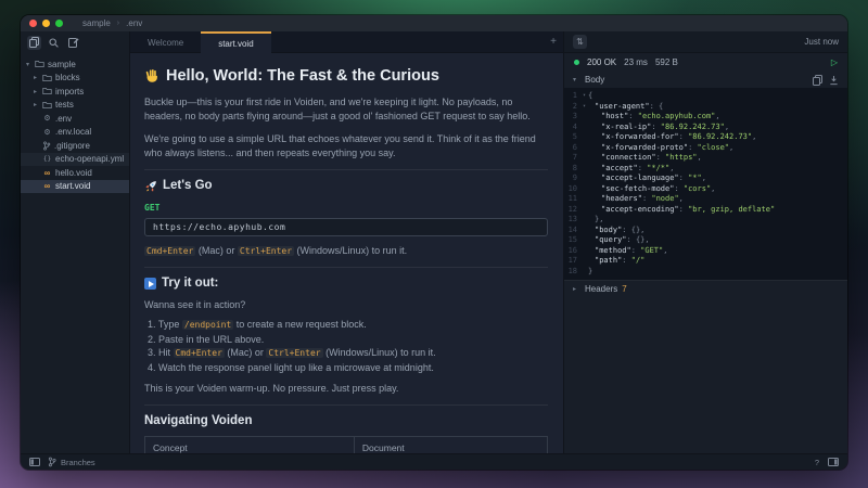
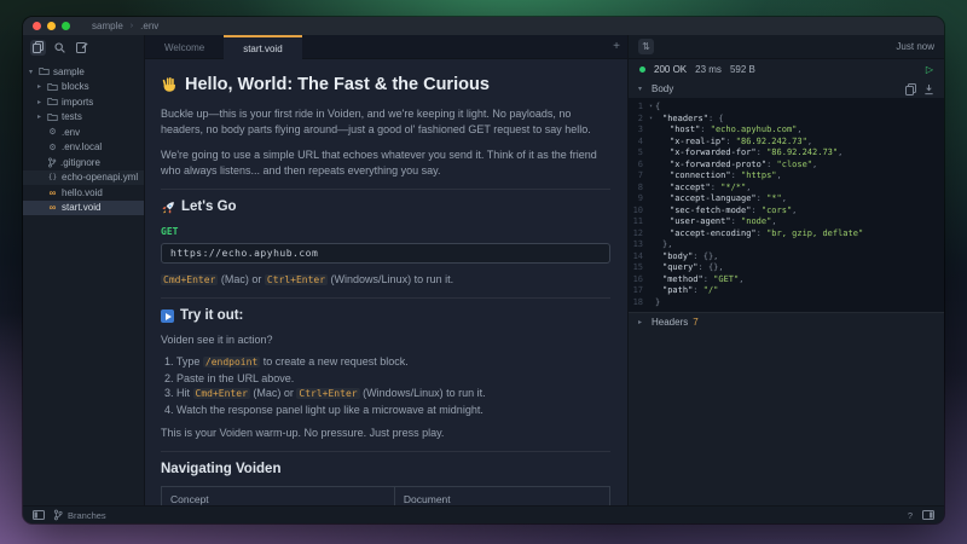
  sample
  .env
  sample
  blocks
  imports
  tests
  .env
  .env.local
  .gitignore
  echo-openapi.yml
  ∞
  hello.void
  ∞
  start.void
  Welcome
  start.void
  +
  Hello, World: The Fast & the Curious
  Buckle up—this is your first ride in Voiden, and we're keeping it light. No payloads, no headers, no body parts flying around—just a good ol' fashioned GET request to say hello.
  We're going to use a simple URL that echoes whatever you send it. Think of it as the friend who always listens... and then repeats everything you say.
  Let's Go
  GET
  https://echo.apyhub.com
  Cmd+Enter (Mac) or Ctrl+Enter (Windows/Linux) to run it.
  Try it out:
- Wanna see it in action?
+ Voiden see it in action?
  Type /endpoint to create a new request block.
  Paste in the URL above.
  Hit Cmd+Enter (Mac) or Ctrl+Enter (Windows/Linux) to run it.
  Watch the response panel light up like a microwave at midnight.
  This is your Voiden warm-up. No pressure. Just press play.
  Navigating Voiden
  Concept	Document
  ⇅
  Just now
  200 OK
  23 ms
  592 B
  ▷
  Body
  1
  {
  2
- "user-agent": {
+ "headers": {
  3
  "host": "echo.apyhub.com",
  4
  "x-real-ip": "86.92.242.73",
  5
  "x-forwarded-for": "86.92.242.73",
  6
  "x-forwarded-proto": "close",
  7
  "connection": "https",
  8
  "accept": "*/*",
  9
  "accept-language": "*",
  10
  "sec-fetch-mode": "cors",
  11
- "headers": "node",
+ "user-agent": "node",
  12
  "accept-encoding": "br, gzip, deflate"
  13
  },
  14
  "body": {},
  15
  "query": {},
  16
  "method": "GET",
  17
  "path": "/"
  18
  }
  Headers
  7
  Branches
  ?
